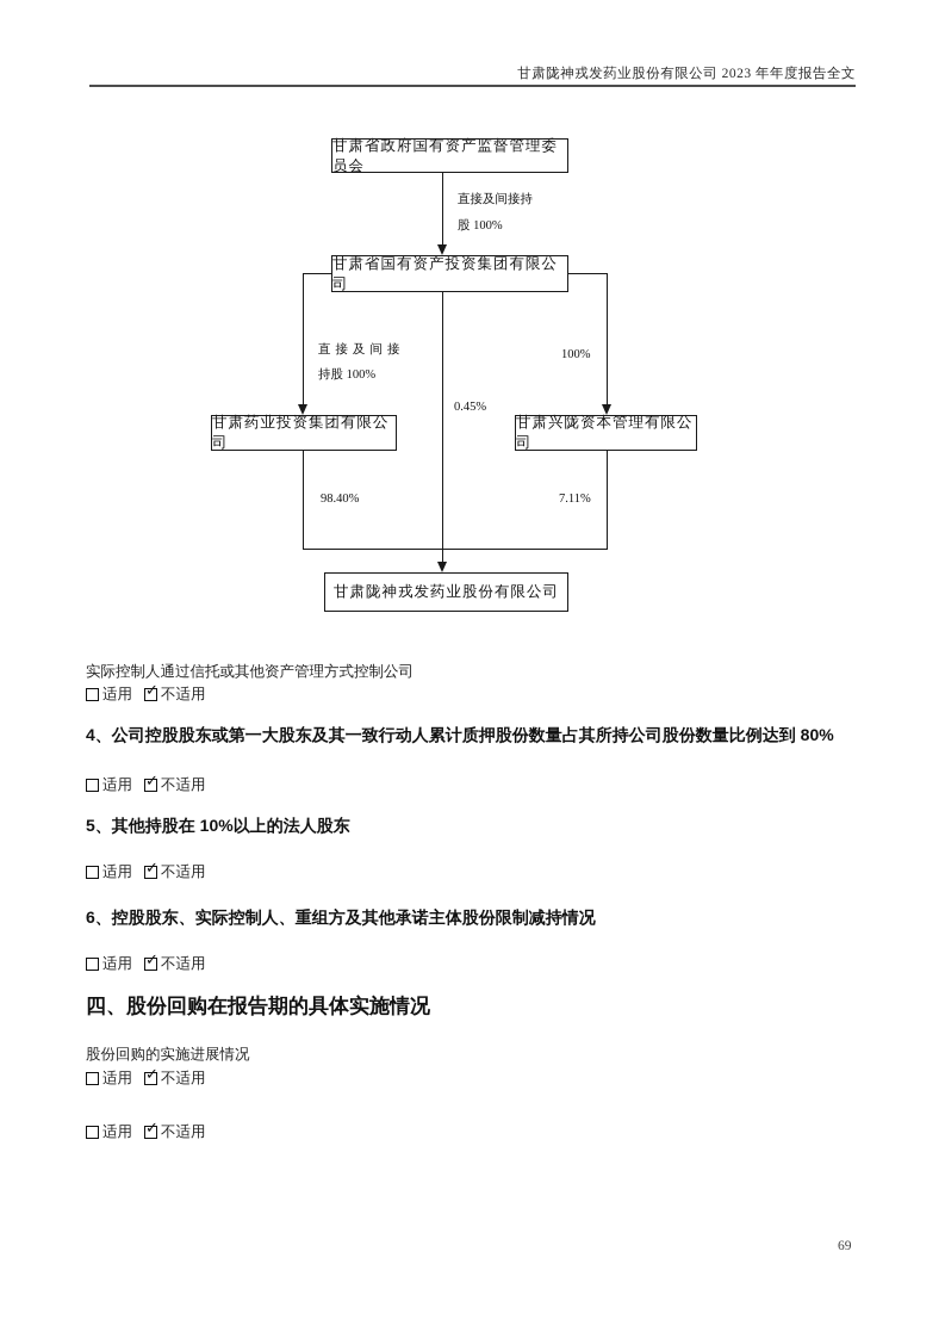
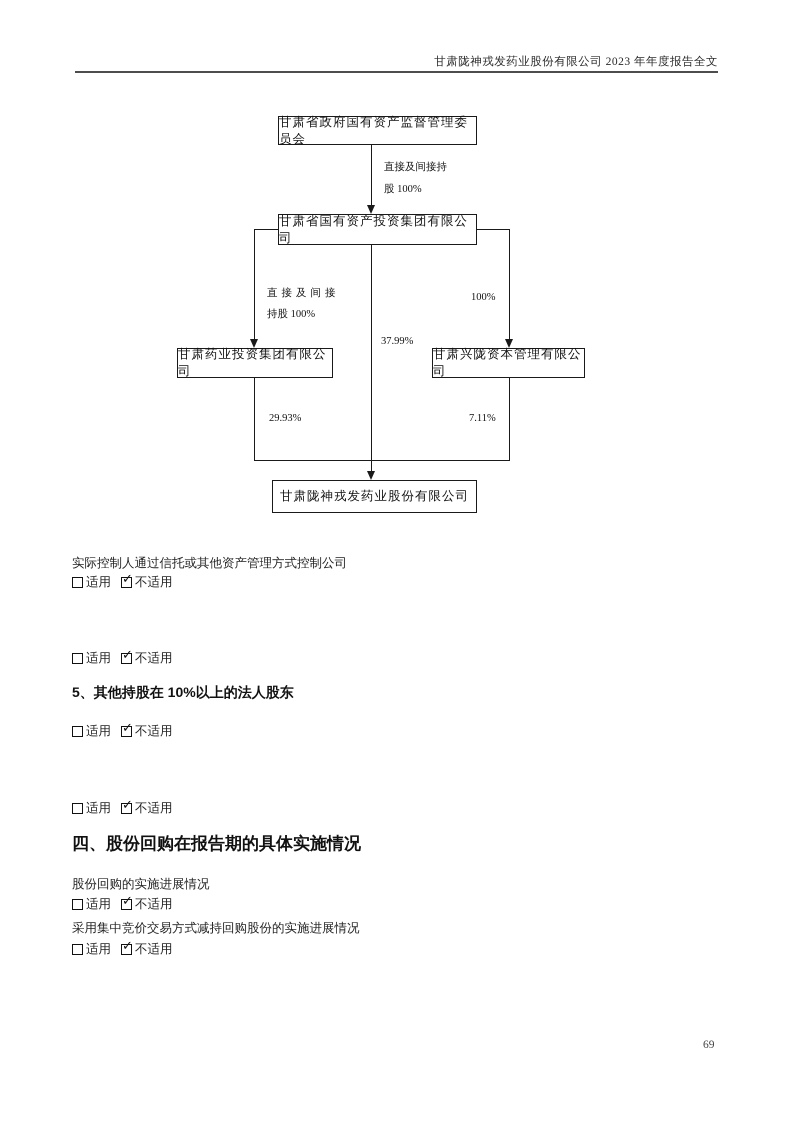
  甘肃陇神戎发药业股份有限公司 2023 年年度报告全文
  直接及间接持
  股 100%
  直接及间接
  持股 100%
  100%
- 0.45%
+ 37.99%
- 98.40%
+ 29.93%
  7.11%
  甘肃省政府国有资产监督管理委员会
  甘肃省国有资产投资集团有限公司
  甘肃药业投资集团有限公司
  甘肃兴陇资本管理有限公司
  甘肃陇神戎发药业股份有限公司
  实际控制人通过信托或其他资产管理方式控制公司
  适用
  ✓
  不适用
- 4、公司控股股东或第一大股东及其一致行动人累计质押股份数量占其所持公司股份数量比例达到 80%
  适用
  ✓
  不适用
  5、其他持股在 10%以上的法人股东
  适用
  ✓
  不适用
- 6、控股股东、实际控制人、重组方及其他承诺主体股份限制减持情况
  适用
  ✓
  不适用
  四、股份回购在报告期的具体实施情况
  股份回购的实施进展情况
  适用
  ✓
  不适用
+ 采用集中竞价交易方式减持回购股份的实施进展情况
  适用
  ✓
  不适用
  69
